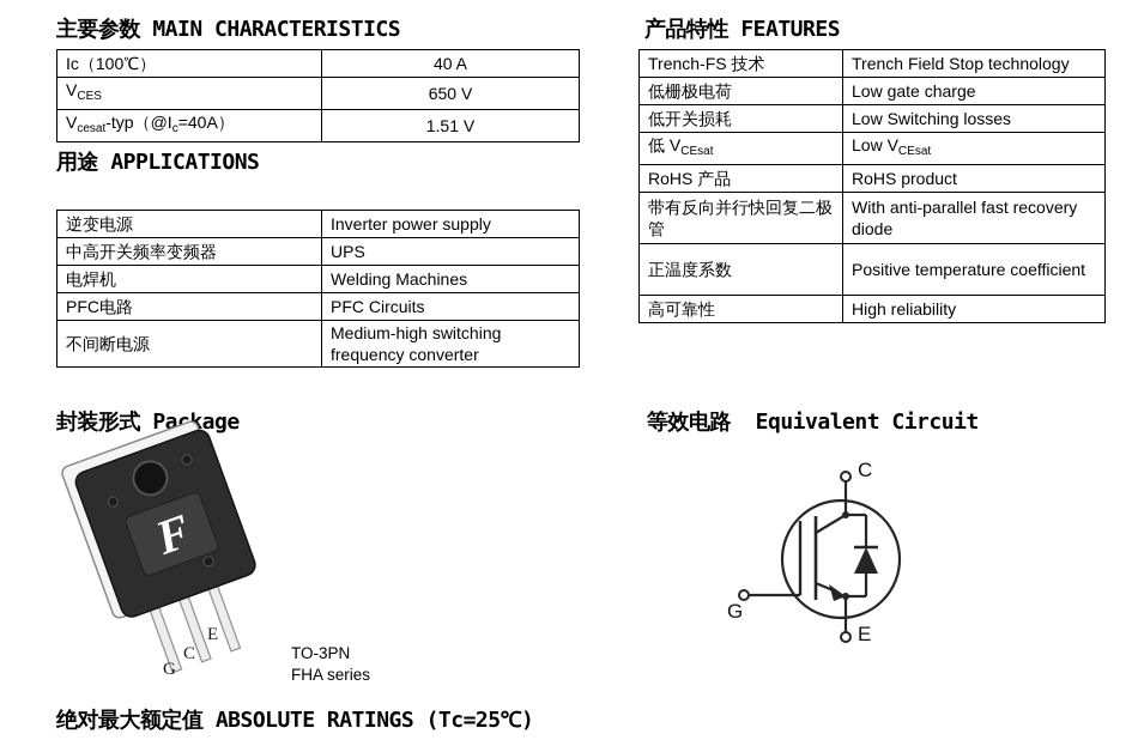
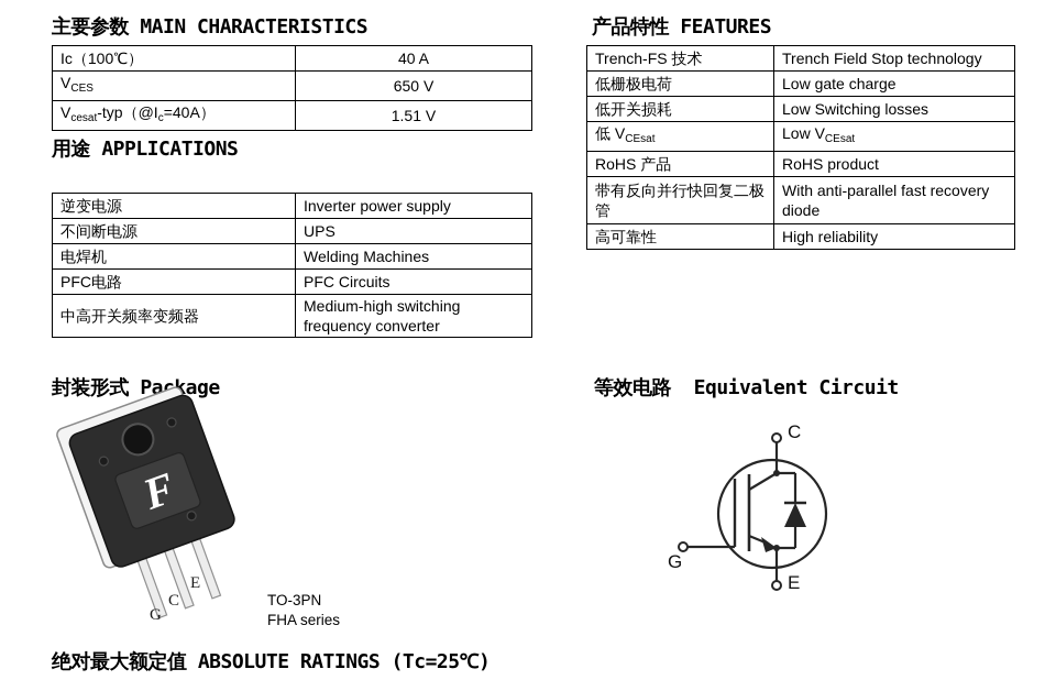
  主要参数 MAIN CHARACTERISTICS
  Ic（100℃）	40 A
  VCES	650 V
  Vcesat-typ（@Ic=40A）	1.51 V
  用途 APPLICATIONS
  逆变电源	Inverter power supply
- 中高开关频率变频器	UPS
+ 不间断电源	UPS
  电焊机	Welding Machines
  PFC电路	PFC Circuits
- 不间断电源	Medium-high switching frequency converter
+ 中高开关频率变频器	Medium-high switching frequency converter
  封装形式 Package
  G
  C
  E
  TO-3PN
  FHA series
  绝对最大额定值 ABSOLUTE RATINGS (Tc=25℃)
  产品特性 FEATURES
  Trench-FS 技术	Trench Field Stop technology
  低栅极电荷	Low gate charge
  低开关损耗	Low Switching losses
  低 VCEsat	Low VCEsat
  RoHS 产品	RoHS product
  带有反向并行快回复二极管	With anti-parallel fast recovery diode
- 正温度系数	Positive temperature coefficient
  高可靠性	High reliability
  等效电路 Equivalent Circuit
  C
  G
  E
